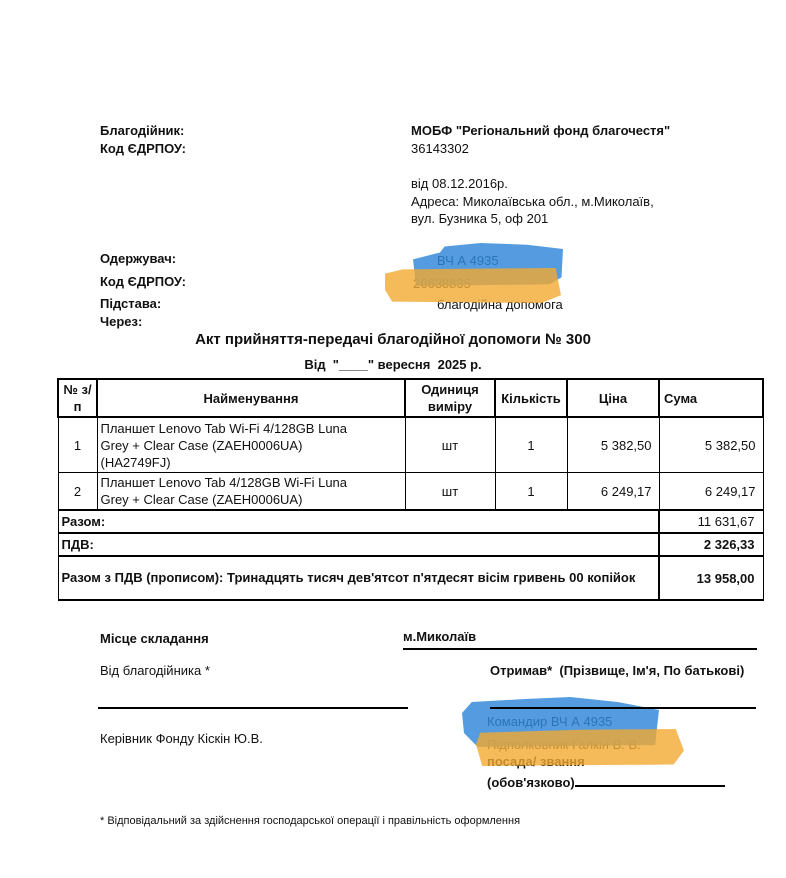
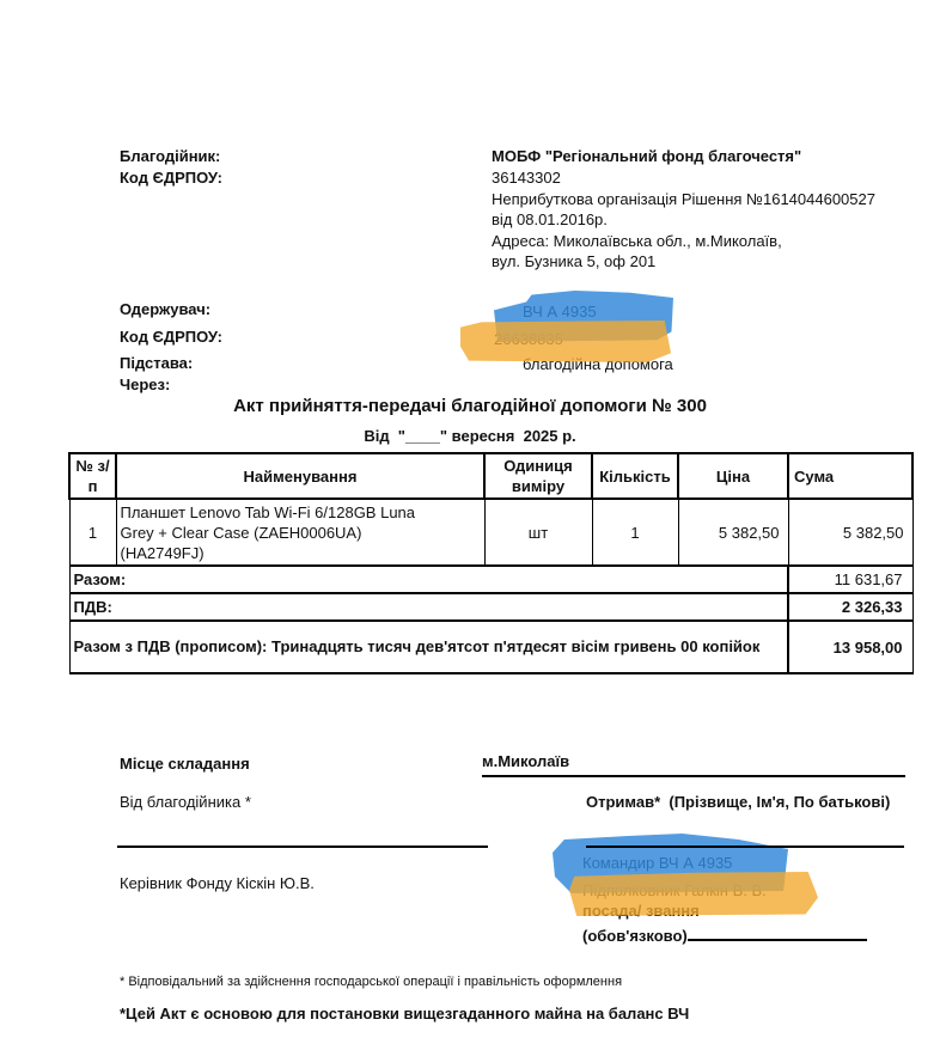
  Благодійник:
  МОБФ "Регіональний фонд благочестя"
  Код ЄДРПОУ:
  36143302
+ Неприбуткова організація Рішення №1614044600527
- від 08.12.2016р.
+ від 08.01.2016р.
  Адреса: Миколаївська обл., м.Миколаїв,
  вул. Бузника 5, оф 201
  Одержувач:
  ВЧ А 4935
  Код ЄДРПОУ:
  26638835
  Підстава:
  благодійна допомога
  Через:
  Акт прийняття-передачі благодійної допомоги № 300
  Від "____" вересня 2025 р.
  № з/п	Найменування	Одиниця виміру	Кількість	Ціна	Сума
- 1	Планшет Lenovo Tab Wi-Fi 4/128GB Luna Grey + Clear Case (ZAEH0006UA) (HA2749FJ)	шт	1	5 382,50	5 382,50
+ 1	Планшет Lenovo Tab Wi-Fi 6/128GB Luna Grey + Clear Case (ZAEH0006UA) (HA2749FJ)	шт	1	5 382,50	5 382,50
- 2	Планшет Lenovo Tab 4/128GB Wi-Fi Luna Grey + Clear Case (ZAEH0006UA)	шт	1	6 249,17	6 249,17
  Разом:	11 631,67
  ПДВ:	2 326,33
  Разом з ПДВ (прописом): Тринадцять тисяч дев'ятсот п'ятдесят вісім гривень 00 копійок	13 958,00
  Місце складання
  м.Миколаїв
  Від благодійника *
  Отримав* (Прізвище, Ім'я, По батькові)
  Керівник Фонду Кіскін Ю.В.
  Командир ВЧ А 4935
  Підполковник Галкін В. В.
  посада/ звання
  (обов'язково)
  * Відповідальний за здійснення господарської операції і правільність оформлення
+ *Цей Акт є основою для постановки вищезгаданного майна на баланс ВЧ
